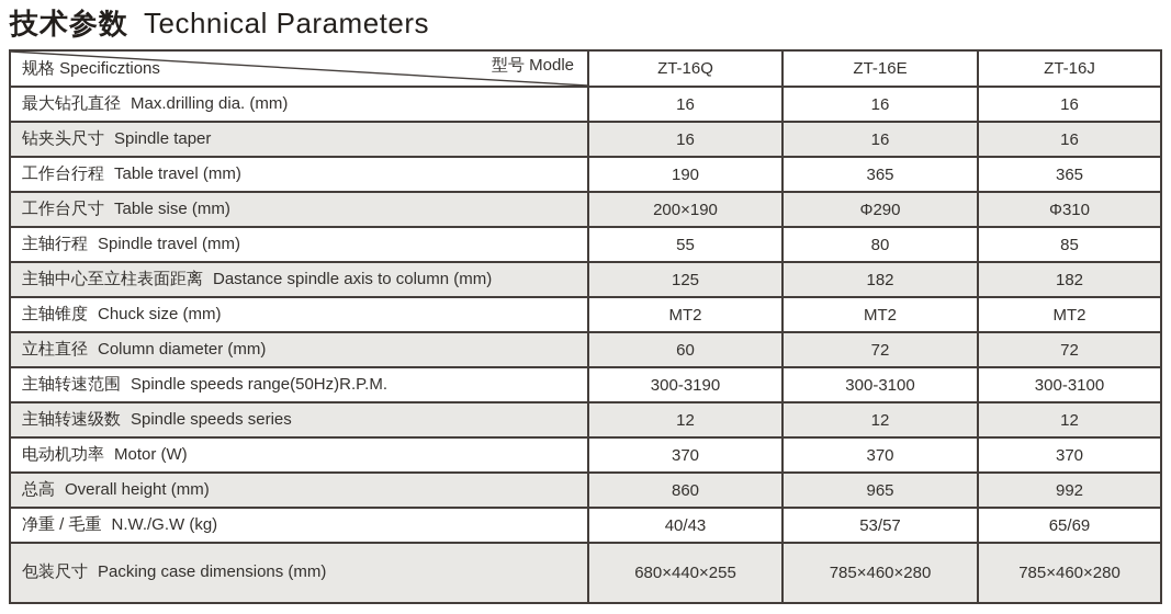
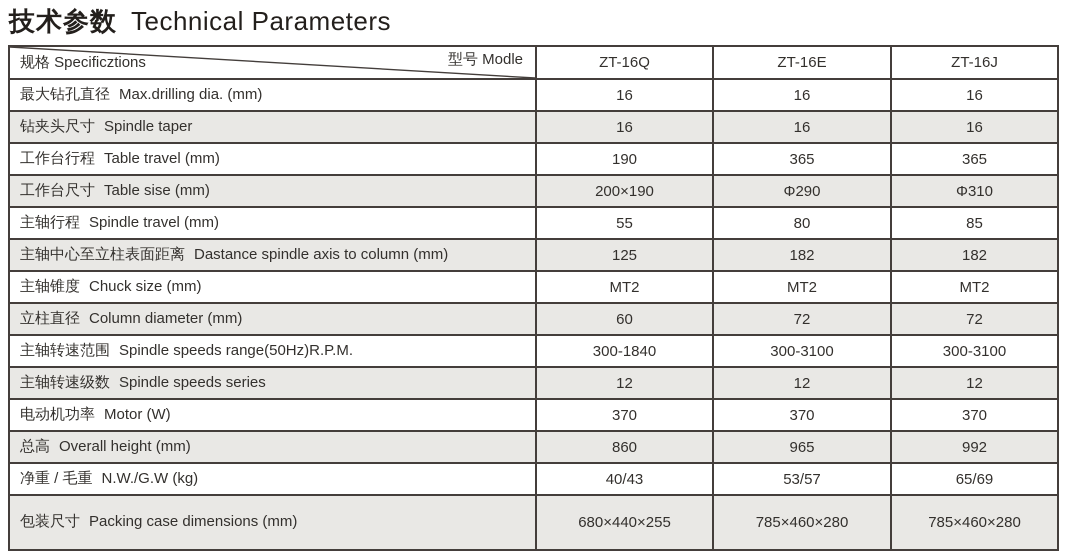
  技术参数 Technical Parameters
  规格 Specificztions 型号 Modle	ZT-16Q	ZT-16E	ZT-16J
  最大钻孔直径 Max.drilling dia. (mm)	16	16	16
  钻夹头尺寸 Spindle taper	16	16	16
  工作台行程 Table travel (mm)	190	365	365
  工作台尺寸 Table sise (mm)	200×190	Φ290	Φ310
  主轴行程 Spindle travel (mm)	55	80	85
  主轴中心至立柱表面距离 Dastance spindle axis to column (mm)	125	182	182
  主轴锥度 Chuck size (mm)	MT2	MT2	MT2
  立柱直径 Column diameter (mm)	60	72	72
- 主轴转速范围 Spindle speeds range(50Hz)R.P.M.	300-3190	300-3100	300-3100
+ 主轴转速范围 Spindle speeds range(50Hz)R.P.M.	300-1840	300-3100	300-3100
  主轴转速级数 Spindle speeds series	12	12	12
  电动机功率 Motor (W)	370	370	370
  总高 Overall height (mm)	860	965	992
  净重 / 毛重 N.W./G.W (kg)	40/43	53/57	65/69
  包装尺寸 Packing case dimensions (mm)	680×440×255	785×460×280	785×460×280
